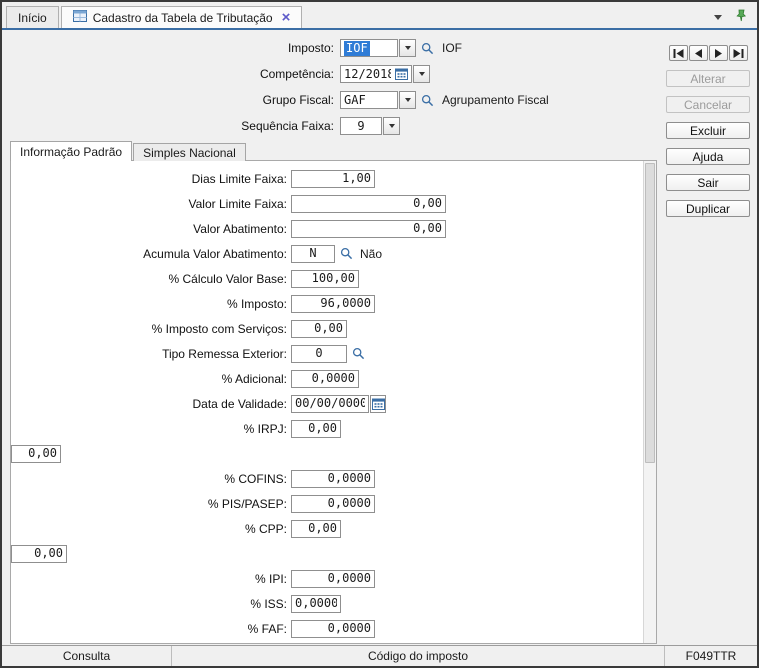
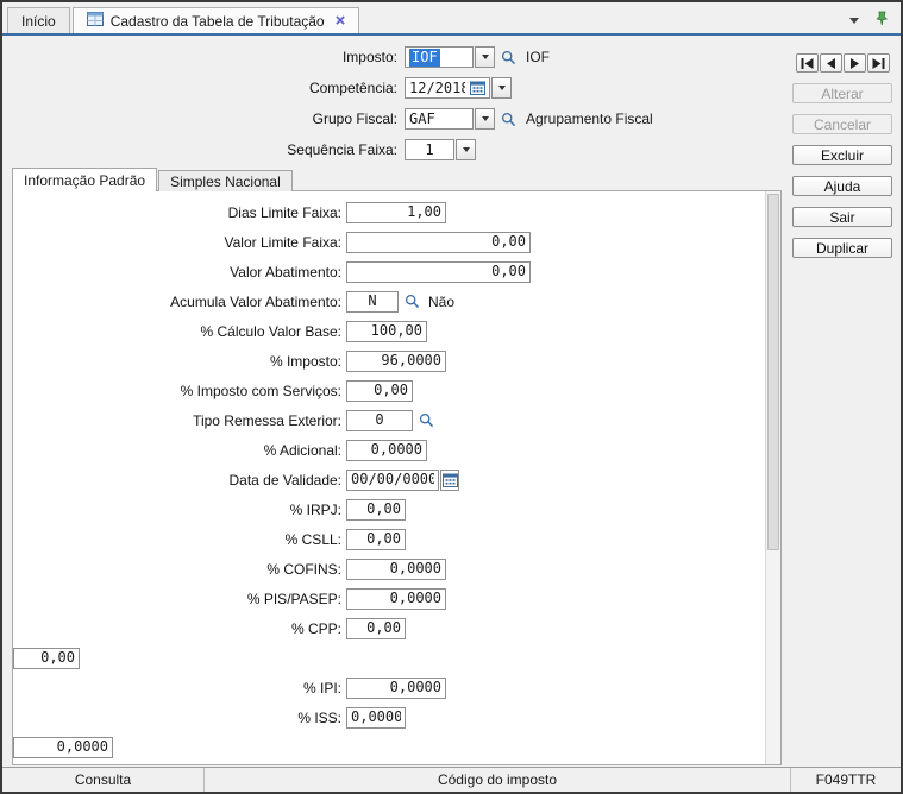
  Início
  Cadastro da Tabela de Tributação
  ×
  Imposto:
  IOF
  IOF
  Competência:
  12/2018
  Grupo Fiscal:
  GAF
  Agrupamento Fiscal
  Sequência Faixa:
- 9
+ 1
  Alterar
  Cancelar
  Excluir
  Ajuda
  Sair
  Duplicar
  Informação Padrão
  Simples Nacional
  Dias Limite Faixa:
  1,00
  Valor Limite Faixa:
  0,00
  Valor Abatimento:
  0,00
  Acumula Valor Abatimento:
  N
  Não
  % Cálculo Valor Base:
  100,00
  % Imposto:
  96,0000
  % Imposto com Serviços:
  0,00
  Tipo Remessa Exterior:
  0
  % Adicional:
  0,0000
  Data de Validade:
  00/00/0000
  % IRPJ:
  0,00
+ % CSLL:
  0,00
  % COFINS:
  0,0000
  % PIS/PASEP:
  0,0000
  % CPP:
  0,00
  0,00
  % IPI:
  0,0000
  % ISS:
  0,0000
- % FAF:
  0,0000
  Consulta
  Código do imposto
  F049TTR
